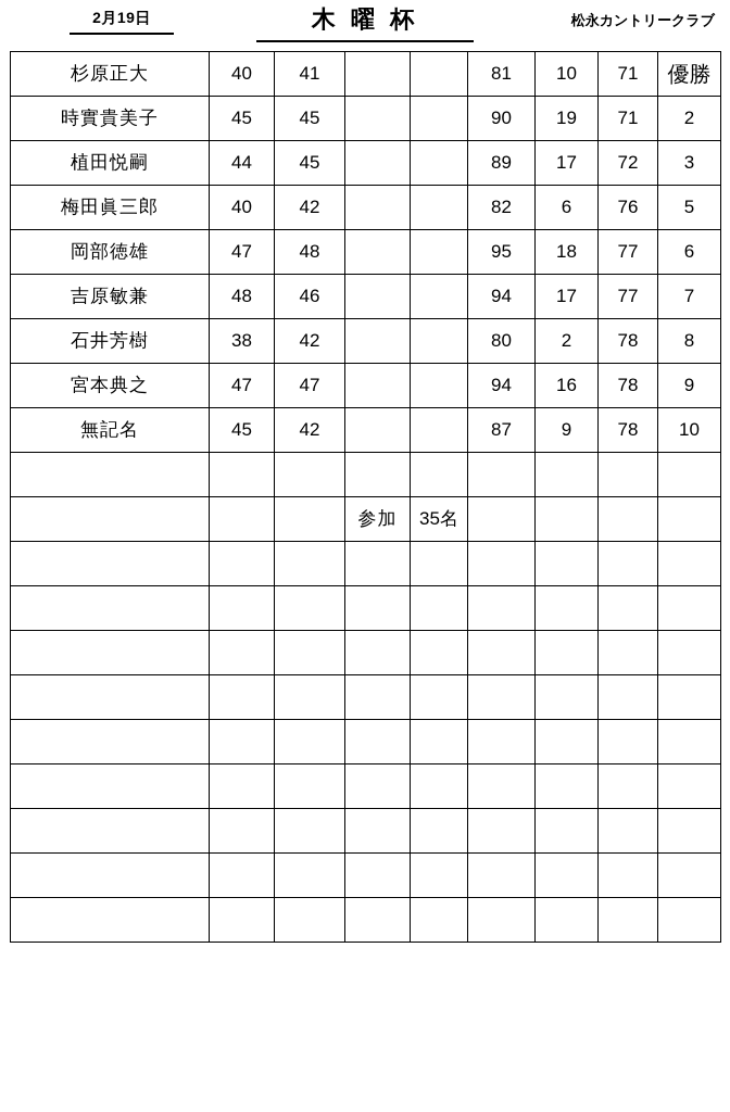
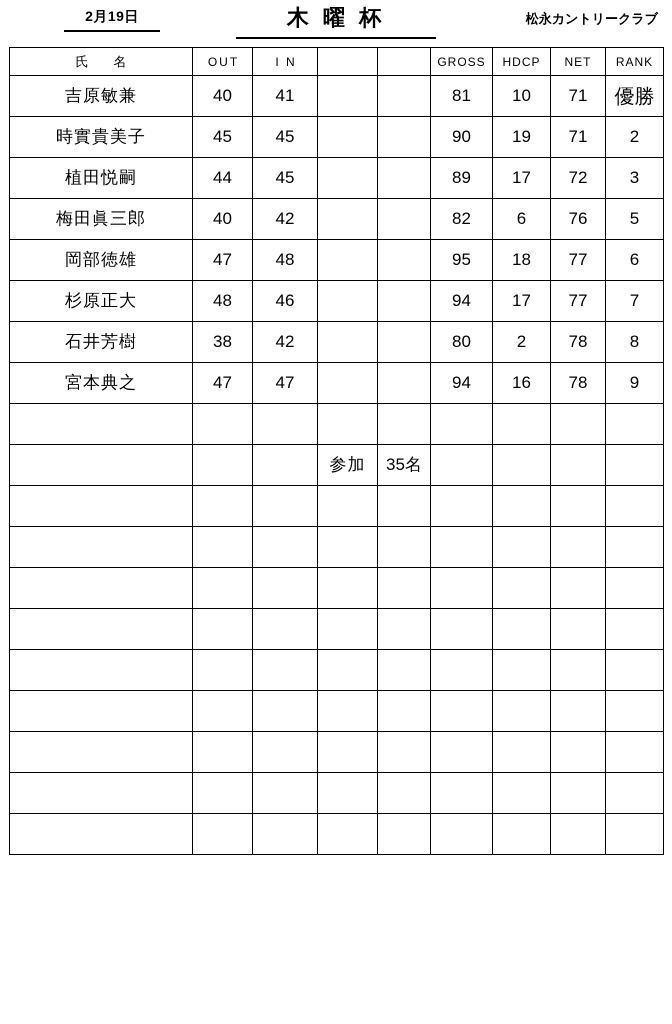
  2月19日
  木 曜 杯
  松永カントリークラブ
+ 氏 名	OUT	I N			GROSS	HDCP	NET	RANK
- 杉原正大	40	41			81	10	71	優勝
+ 吉原敏兼	40	41			81	10	71	優勝
  時實貴美子	45	45			90	19	71	2
  植田悦嗣	44	45			89	17	72	3
  梅田眞三郎	40	42			82	6	76	5
  岡部徳雄	47	48			95	18	77	6
- 吉原敏兼	48	46			94	17	77	7
+ 杉原正大	48	46			94	17	77	7
  石井芳樹	38	42			80	2	78	8
  宮本典之	47	47			94	16	78	9
- 無記名	45	42			87	9	78	10
  			参加	35名
